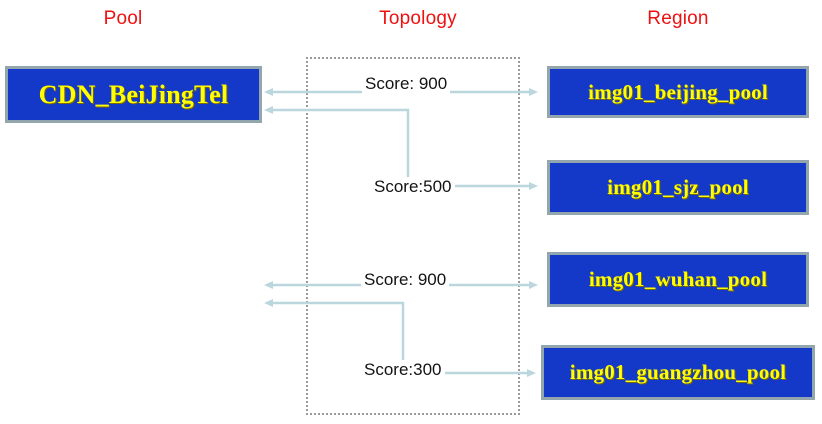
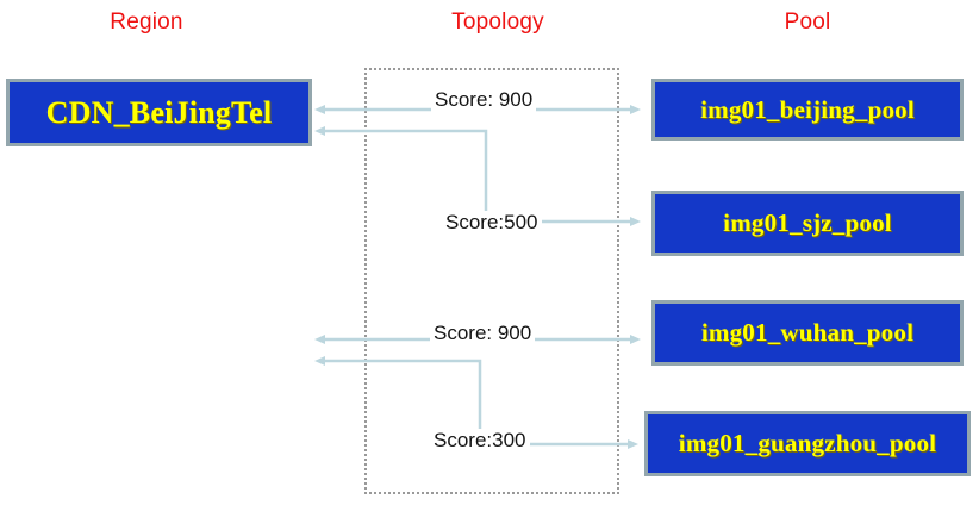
- Pool
+ Region
  Topology
- Region
+ Pool
  Score: 900
  Score:500
  Score: 900
  Score:300
  CDN_BeiJingTel
  img01_beijing_pool
  img01_sjz_pool
  img01_wuhan_pool
  img01_guangzhou_pool
